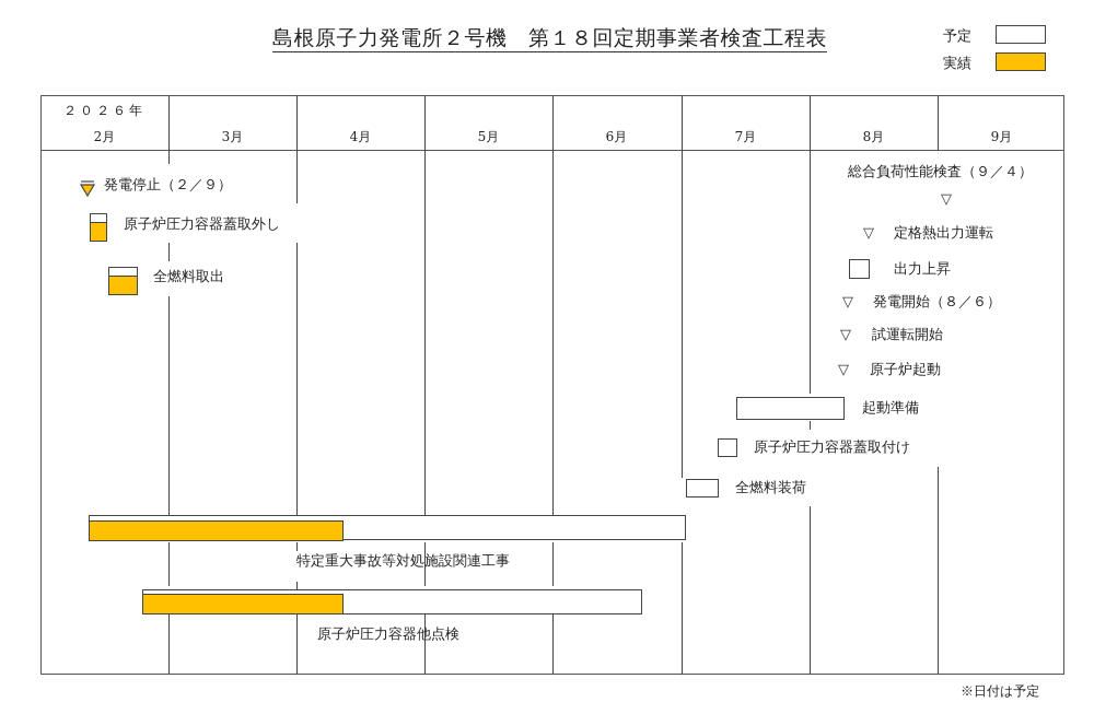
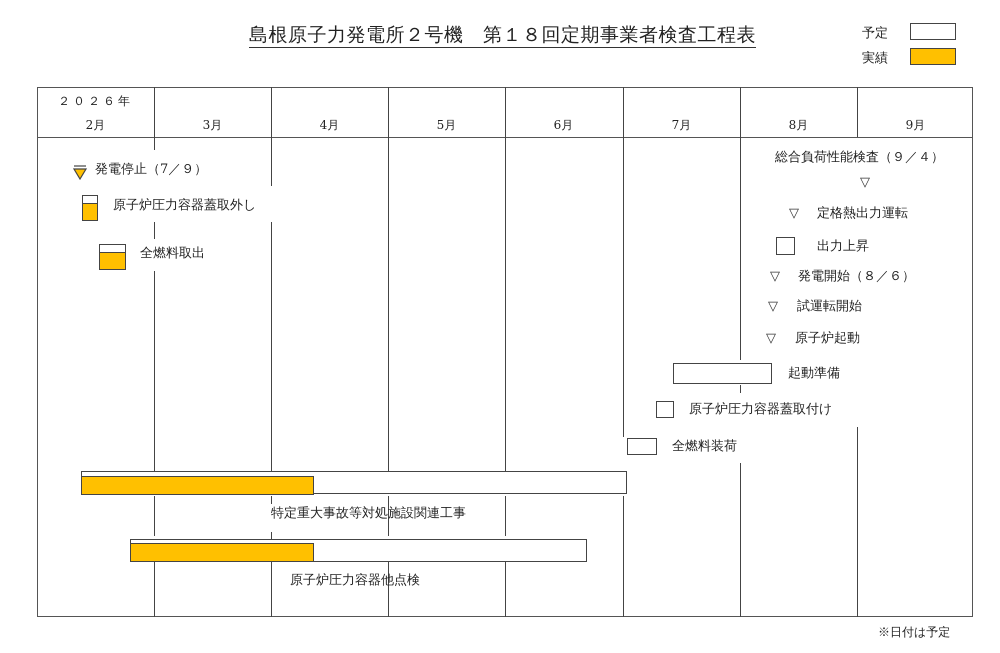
  島根原子力発電所２号機 第１８回定期事業者検査工程表
  予定
  実績
  ２０２６年
  2月
  3月
  4月
  5月
  6月
  7月
  8月
  9月
- 発電停止（２／９）
+ 発電停止（7／９）
  原子炉圧力容器蓋取外し
  全燃料取出
  総合負荷性能検査（９／４）
  ▽
  ▽
  定格熱出力運転
  出力上昇
  ▽
  発電開始（８／６）
  ▽
  試運転開始
  ▽
  原子炉起動
  起動準備
  原子炉圧力容器蓋取付け
  全燃料装荷
  特定重大事故等対処施設関連工事
  原子炉圧力容器他点検
  ※日付は予定
